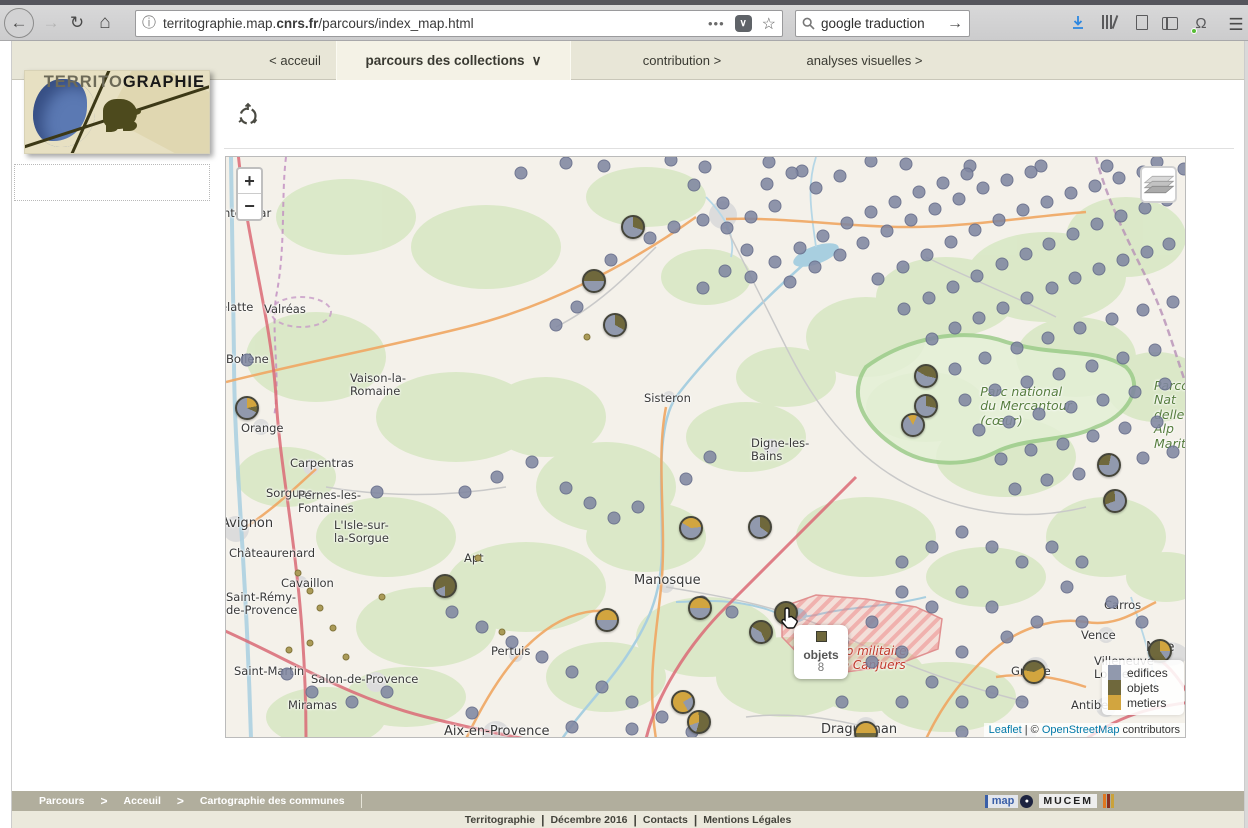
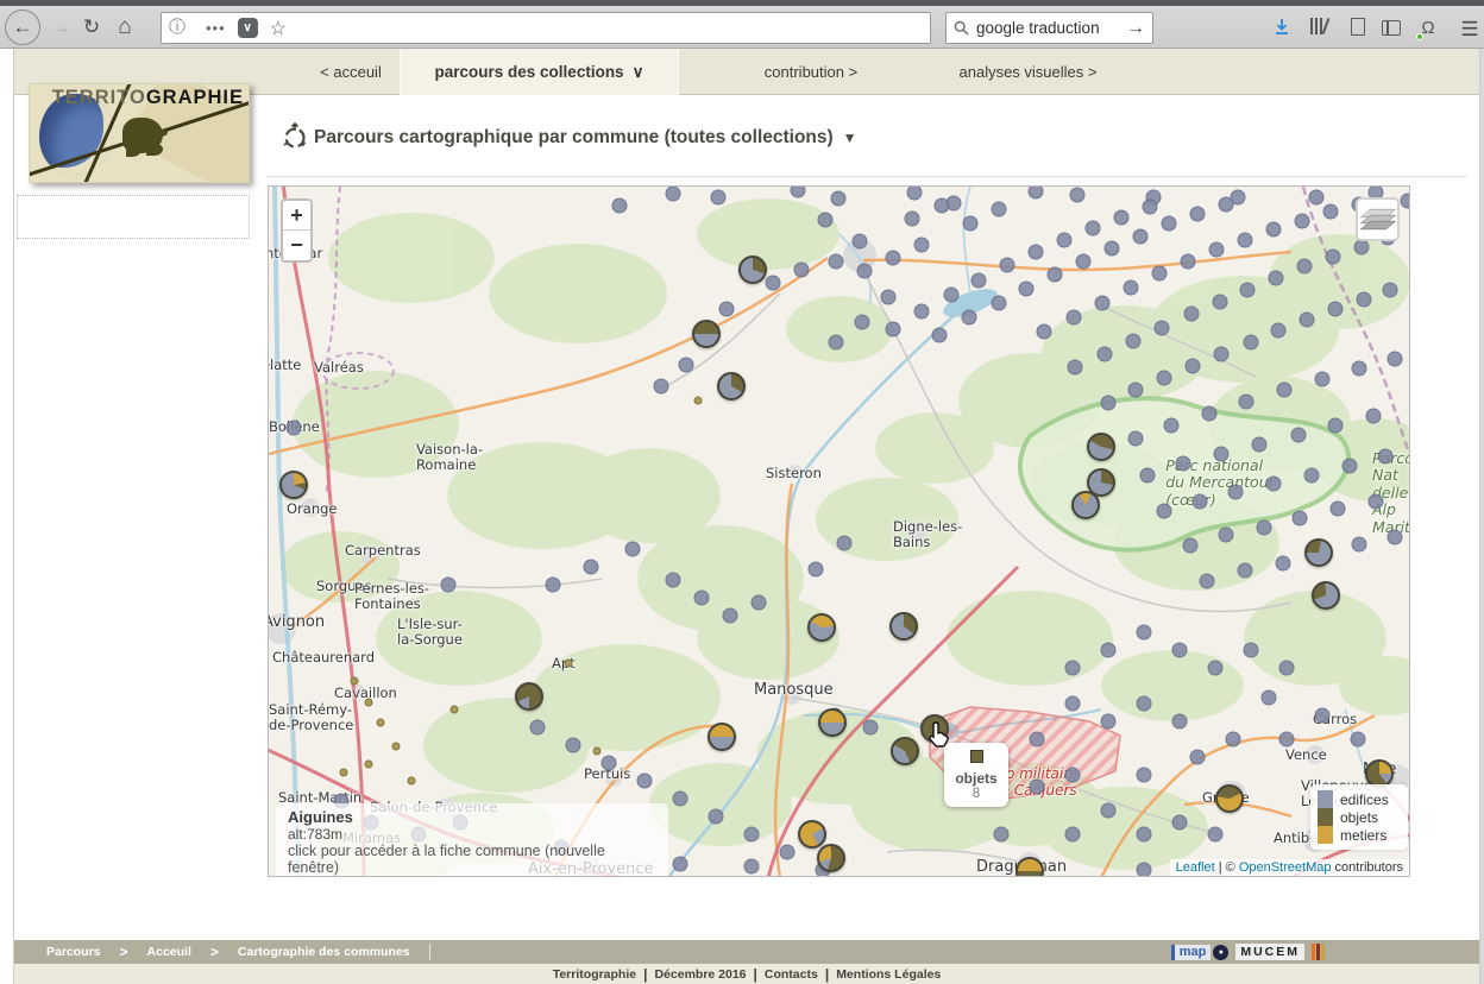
  ←
  →
  ↻
  ⌂
  ⓘ
- territographie.map.cnrs.fr/parcours/index_map.html
  •••
  ∨
  ☆
  google traduction
  →
  Ω
  ☰
  < acceuil
  parcours des collections
  ∨
  contribution >
  analyses visuelles >
  TERRITOGRAPHIE
+ Parcours cartographique par commune (toutes collections) ▼
  Bollène
  Valréas
  Vaison-la-
  Romaine
  Orange
  Carpentras
  Sorgues
  Pernes-les-
  Fontaines
  Avignon
  L'Isle-sur-
  la-Sorgue
  Châteaurenard
  Cavaillon
  Saint-Rémy-
  de-Provence
  Sisteron
  Digne-les-
  Bains
  Manosque
  Pertuis
  Saint-Martin
  Salon-de-Provence
  Miramas
  Aix-en-Provence
  Carros
  Vence
  Villeneuve
  Antibe
  Parc national
  du Mercantour
  (cœur)
  Parc Nat
  delle Alp
  p militaire
  Canjuers
  +
  −
  edifices
  objets
  metiers
  objets
  8
+ Aiguines
+ alt:783m
+ click pour accéder à la fiche commune (nouvelle fenêtre)
  Leaflet | © OpenStreetMap contributors
  Parcours
  >
  Acceuil
  >
  Cartographie des communes
  map
  MUCEM
  Territographie
  |
  Décembre 2016
  |
  Contacts
  |
  Mentions Légales
